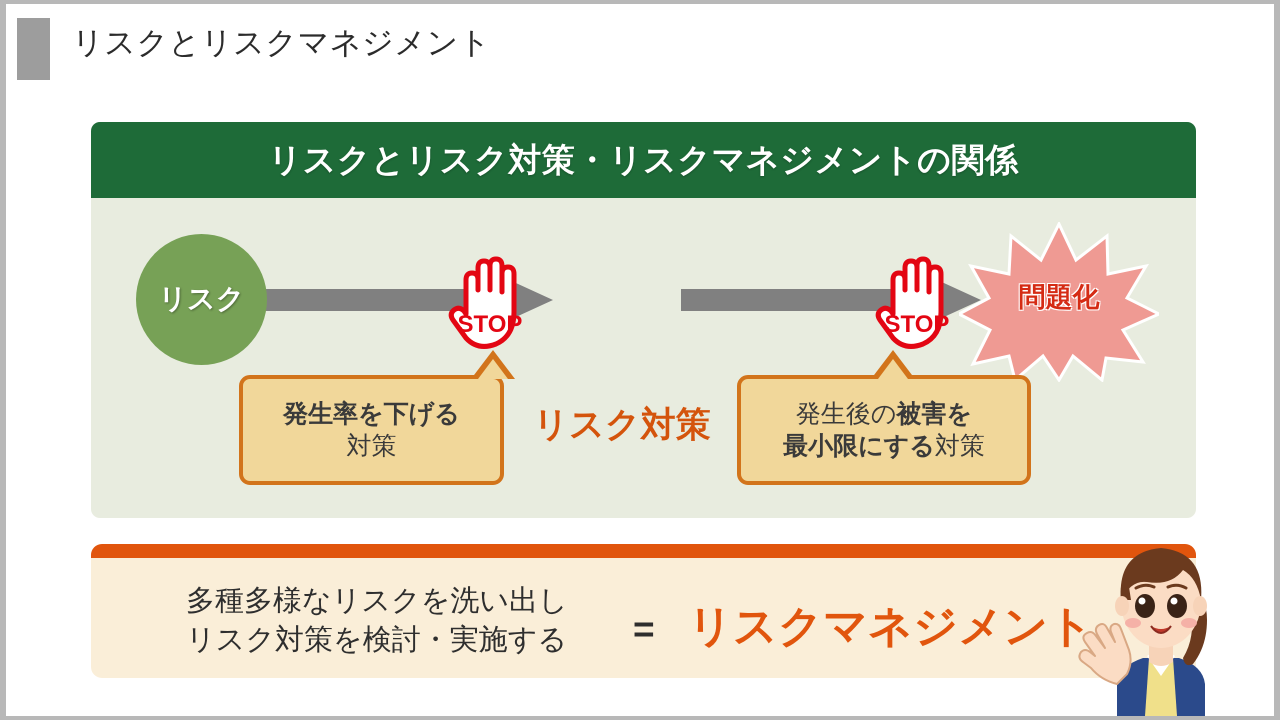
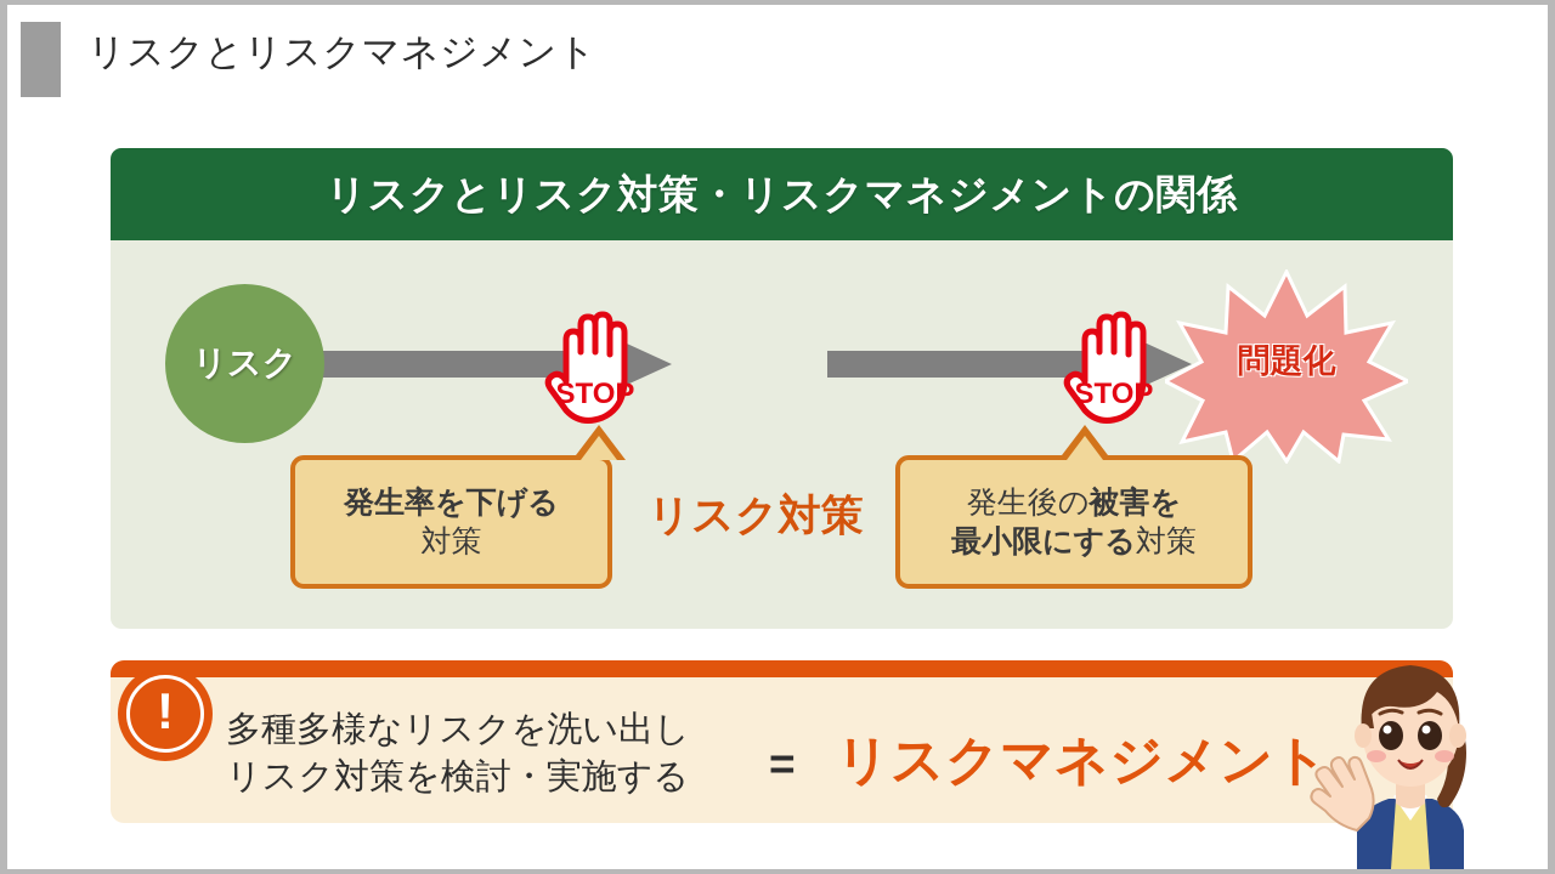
  リスクとリスクマネジメント
  リスクとリスク対策・リスクマネジメントの関係
  リスク
  問題化
  STOP
  STOP
  発生率を下げる
  対策
  リスク対策
  発生後の被害を
  最小限にする対策
+ !
  多種多様なリスクを洗い出し
  リスク対策を検討・実施する
  =
  リスクマネジメント
